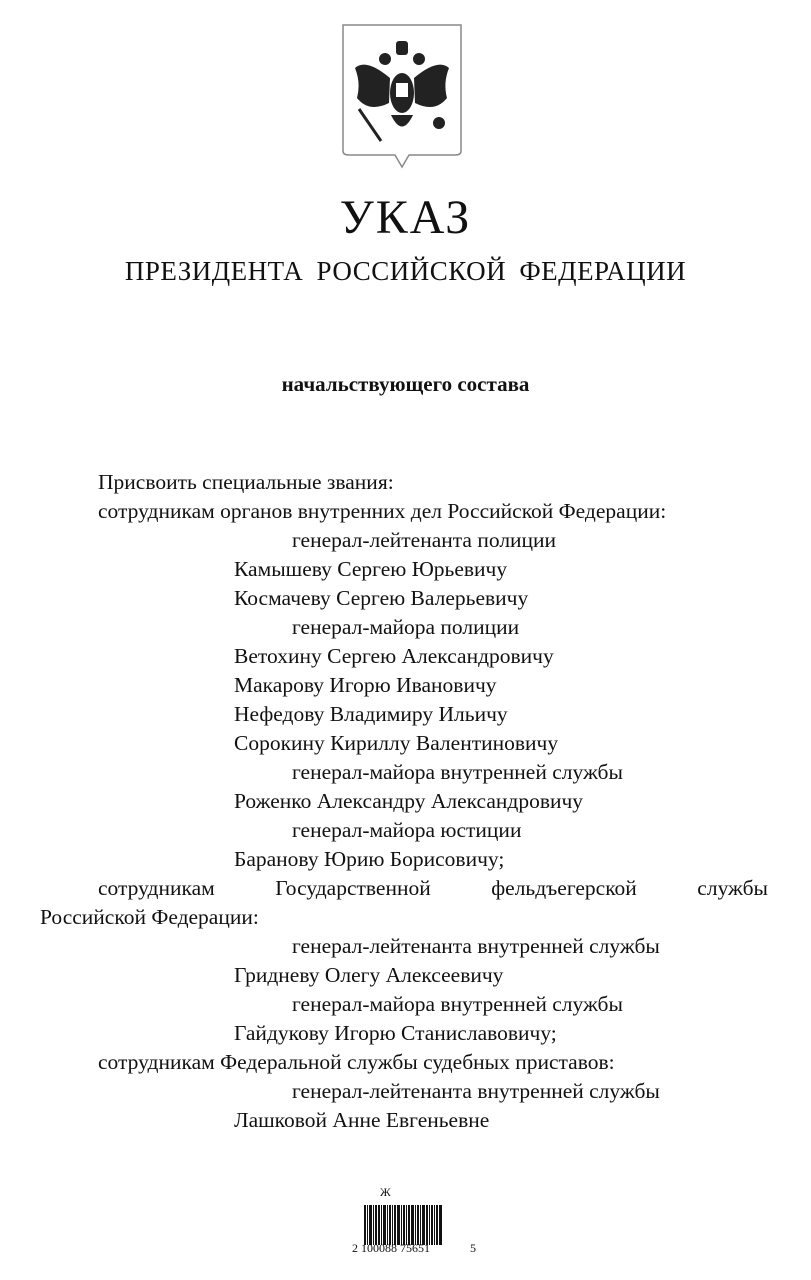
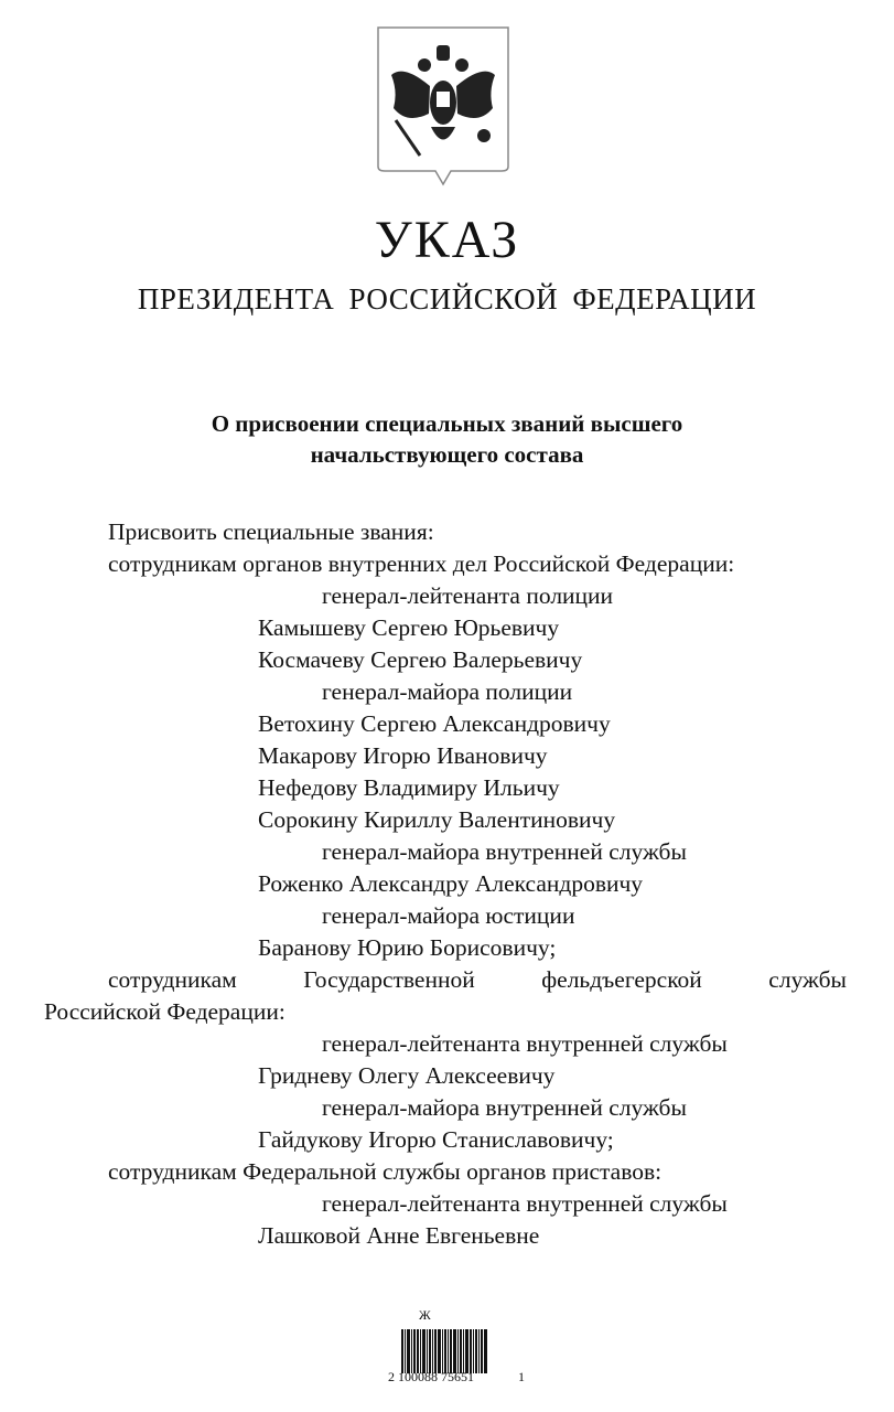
  УКАЗ
  ПРЕЗИДЕНТА РОССИЙСКОЙ ФЕДЕРАЦИИ
+ О присвоении специальных званий высшего
  начальствующего состава
  Присвоить специальные звания:
  сотрудникам органов внутренних дел Российской Федерации:
  генерал-лейтенанта полиции
  Камышеву Сергею Юрьевичу
  Космачеву Сергею Валерьевичу
  генерал-майора полиции
  Ветохину Сергею Александровичу
  Макарову Игорю Ивановичу
  Нефедову Владимиру Ильичу
  Сорокину Кириллу Валентиновичу
  генерал-майора внутренней службы
  Роженко Александру Александровичу
  генерал-майора юстиции
  Баранову Юрию Борисовичу;
  сотрудникам Государственной фельдъегерской службы
  Российской Федерации:
  генерал-лейтенанта внутренней службы
  Гридневу Олегу Алексеевичу
  генерал-майора внутренней службы
  Гайдукову Игорю Станиславовичу;
- сотрудникам Федеральной службы судебных приставов:
+ сотрудникам Федеральной службы органов приставов:
  генерал-лейтенанта внутренней службы
  Лашковой Анне Евгеньевне
  Ж
  2 100088 75651
- 5
+ 1
